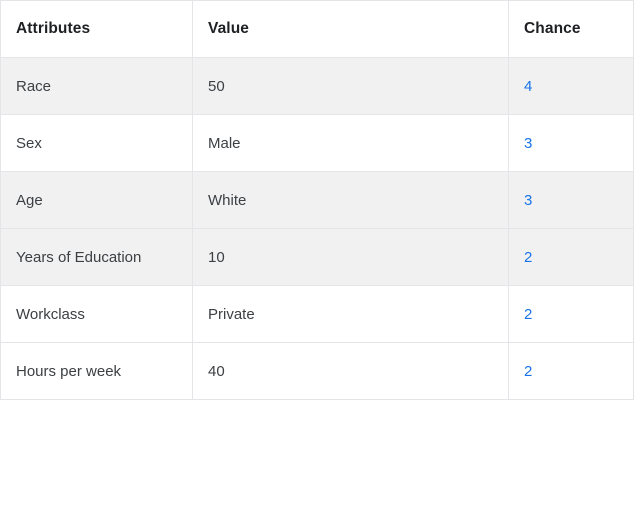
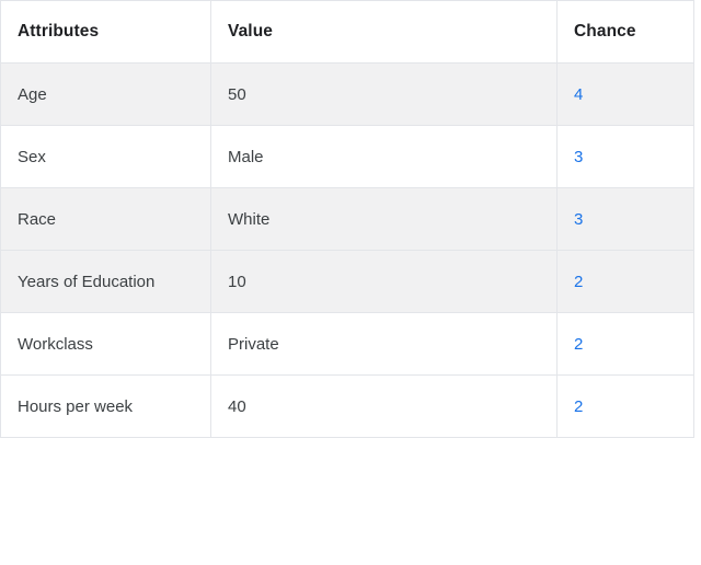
  Attributes	Value	Chance
- Race	50	4
+ Age	50	4
  Sex	Male	3
- Age	White	3
+ Race	White	3
  Years of Education	10	2
  Workclass	Private	2
  Hours per week	40	2
